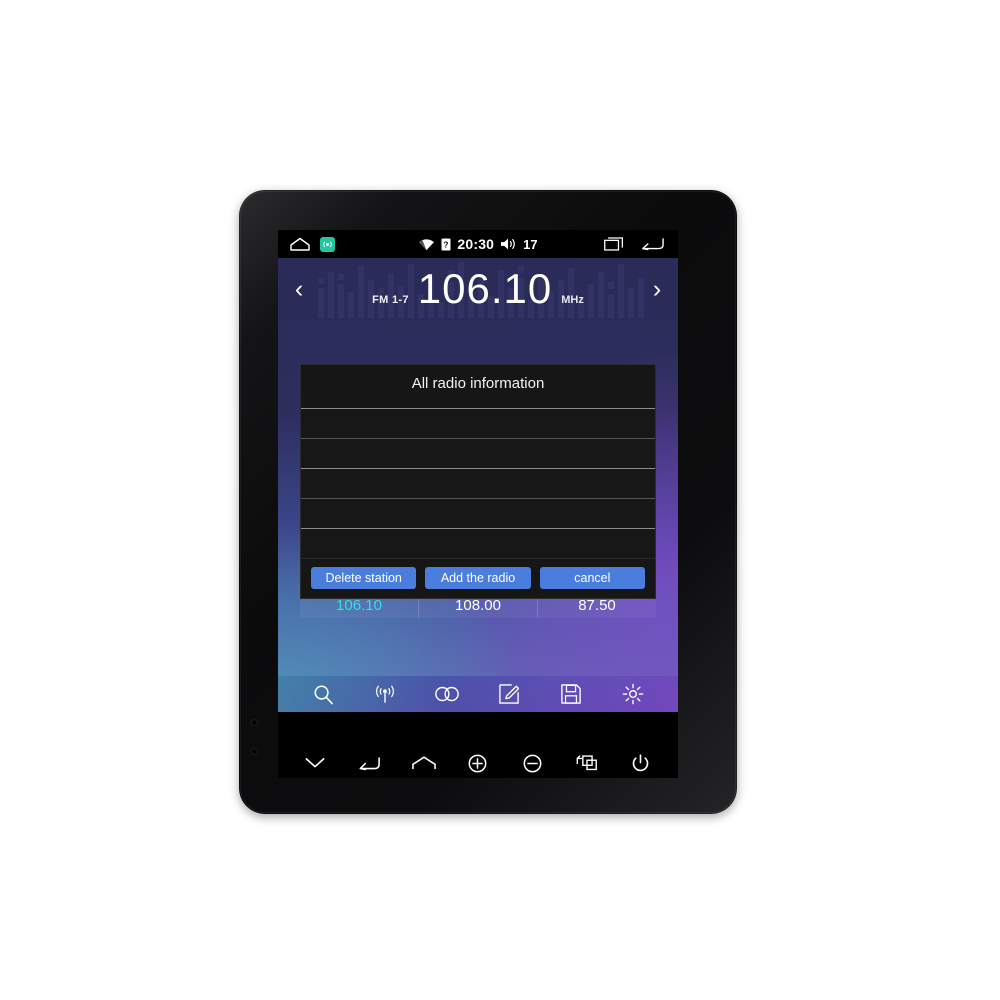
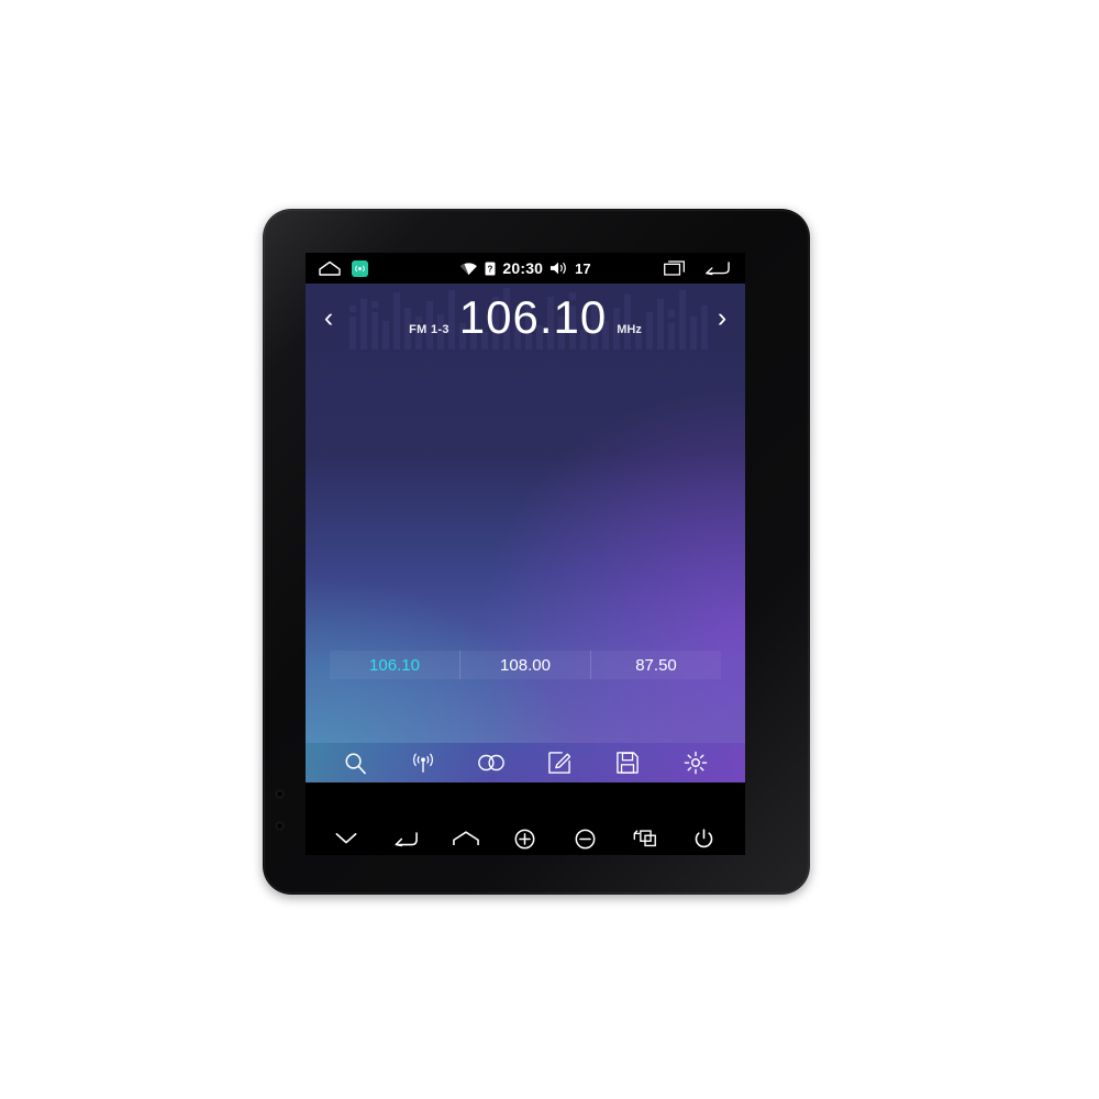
  ?
  20:30
  17
  ‹
- FM 1-7
+ FM 1-3
  106.10
  MHz
  ›
  106.10
  108.00
  87.50
- All radio information
- Delete station
- Add the radio
- cancel
